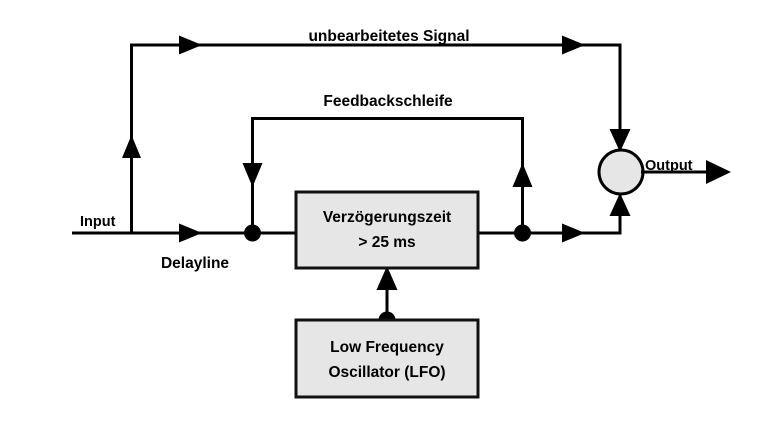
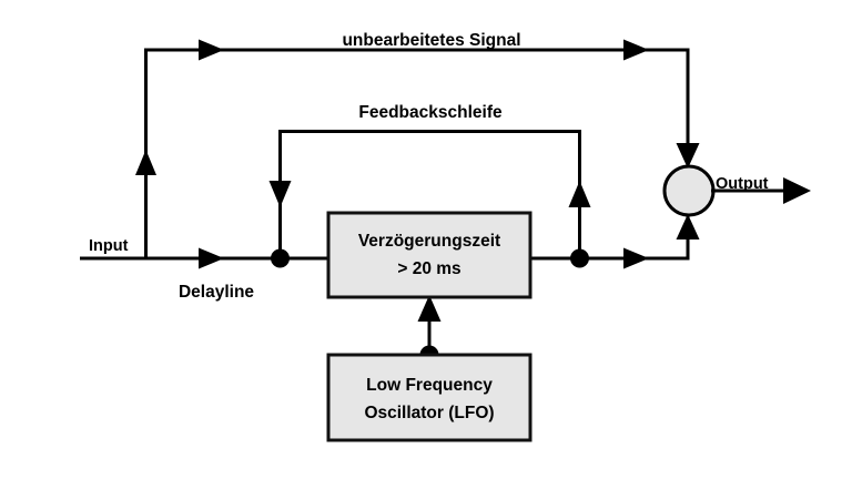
  Verzögerungszeit
- > 25 ms
+ > 20 ms
  Low Frequency
  Oscillator (LFO)
  unbearbeitetes Signal
  Feedbackschleife
  Input
  Delayline
  Output
